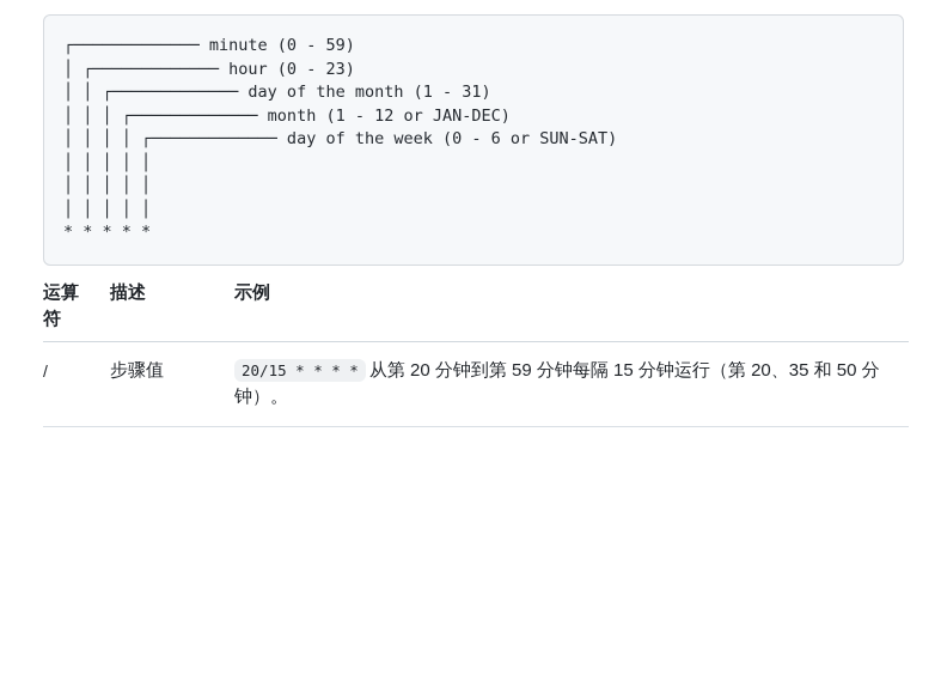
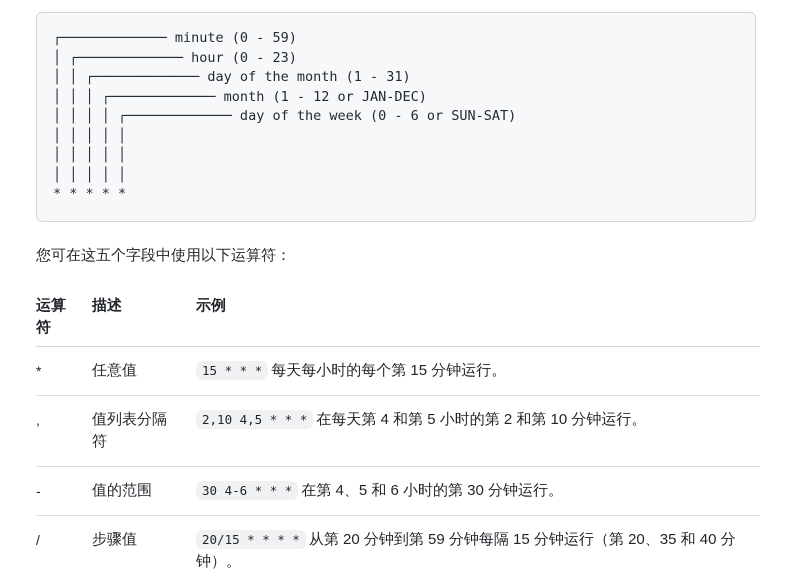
  ┌───────────── minute (0 - 59)
  │ ┌───────────── hour (0 - 23)
  │ │ ┌───────────── day of the month (1 - 31)
  │ │ │ ┌───────────── month (1 - 12 or JAN-DEC)
  │ │ │ │ ┌───────────── day of the week (0 - 6 or SUN-SAT)
  │ │ │ │ │
  │ │ │ │ │
  │ │ │ │ │
  * * * * *
+ 您可在这五个字段中使用以下运算符：
  运算符	描述	示例
+ *	任意值	15 * * * 每天每小时的每个第 15 分钟运行。
+ ,	值列表分隔符	2,10 4,5 * * * 在每天第 4 和第 5 小时的第 2 和第 10 分钟运行。
+ -	值的范围	30 4-6 * * * 在第 4、5 和 6 小时的第 30 分钟运行。
- /	步骤值	20/15 * * * * 从第 20 分钟到第 59 分钟每隔 15 分钟运行（第 20、35 和 50 分钟）。
+ /	步骤值	20/15 * * * * 从第 20 分钟到第 59 分钟每隔 15 分钟运行（第 20、35 和 40 分钟）。
